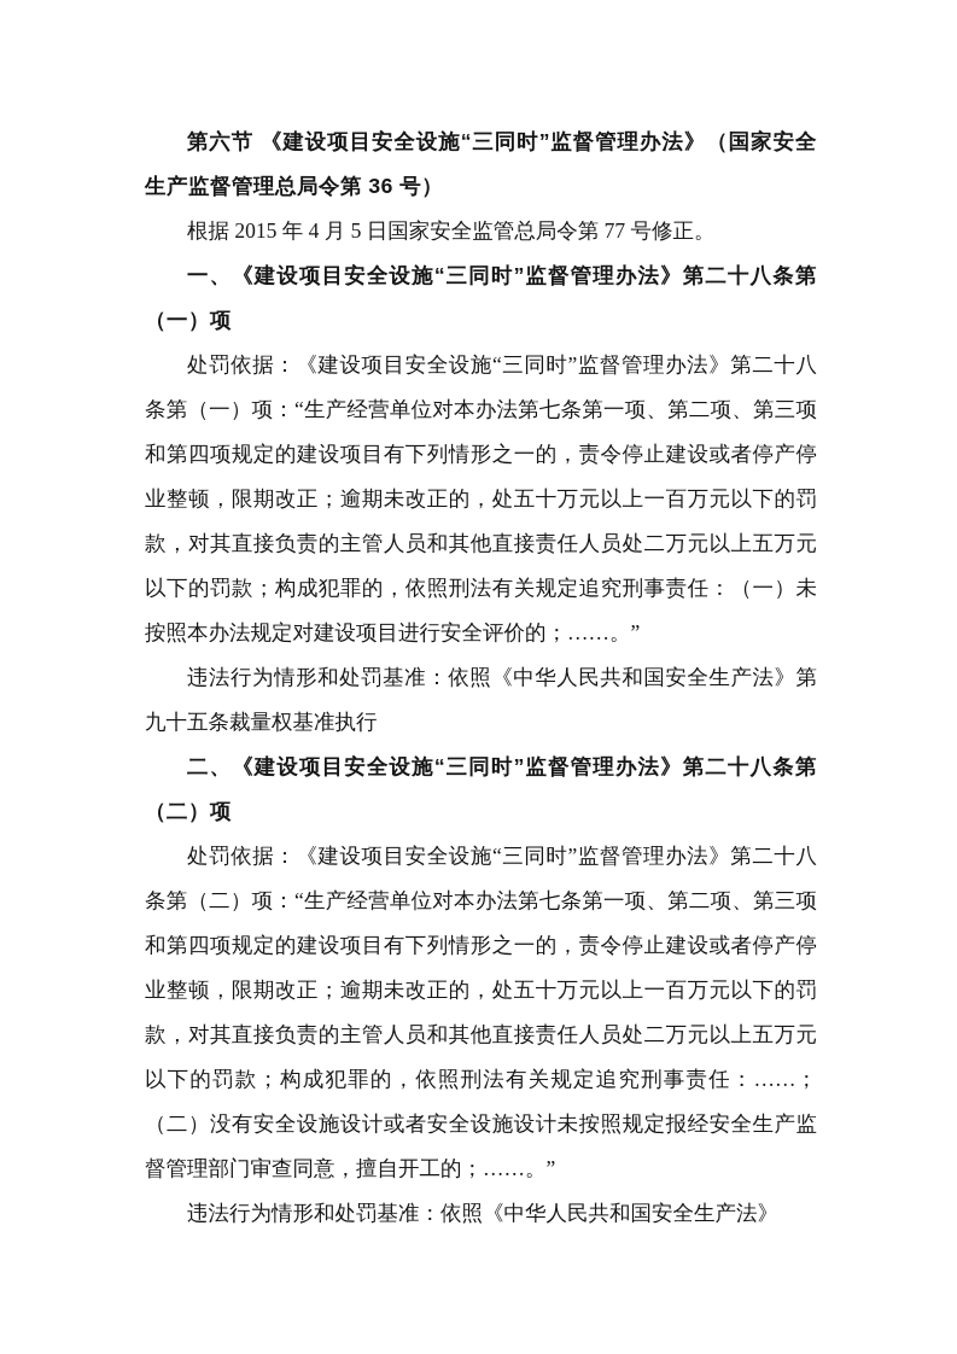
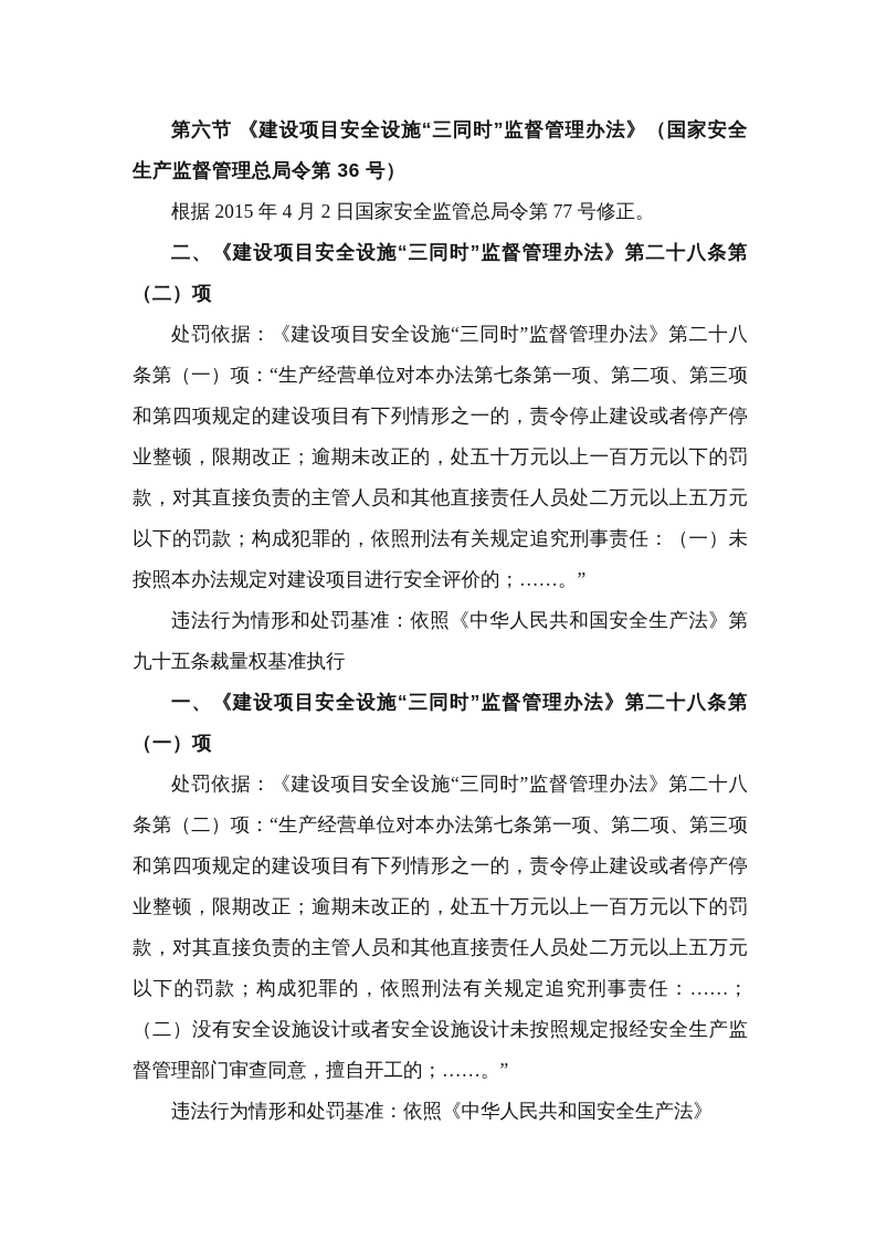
  第六节 《建设项目安全设施“三同时”监督管理办法》（国家安全生产监督管理总局令第 36 号）
- 根据 2015 年 4 月 5 日国家安全监管总局令第 77 号修正。
+ 根据 2015 年 4 月 2 日国家安全监管总局令第 77 号修正。
- 一、《建设项目安全设施“三同时”监督管理办法》第二十八条第（一）项
+ 二、《建设项目安全设施“三同时”监督管理办法》第二十八条第（二）项
  处罚依据：《建设项目安全设施“三同时”监督管理办法》第二十八条第（一）项：“生产经营单位对本办法第七条第一项、第二项、第三项和第四项规定的建设项目有下列情形之一的，责令停止建设或者停产停业整顿，限期改正；逾期未改正的，处五十万元以上一百万元以下的罚款，对其直接负责的主管人员和其他直接责任人员处二万元以上五万元以下的罚款；构成犯罪的，依照刑法有关规定追究刑事责任：（一）未按照本办法规定对建设项目进行安全评价的；……。”
  违法行为情形和处罚基准：依照《中华人民共和国安全生产法》第九十五条裁量权基准执行
- 二、《建设项目安全设施“三同时”监督管理办法》第二十八条第（二）项
+ 一、《建设项目安全设施“三同时”监督管理办法》第二十八条第（一）项
  处罚依据：《建设项目安全设施“三同时”监督管理办法》第二十八条第（二）项：“生产经营单位对本办法第七条第一项、第二项、第三项和第四项规定的建设项目有下列情形之一的，责令停止建设或者停产停业整顿，限期改正；逾期未改正的，处五十万元以上一百万元以下的罚款，对其直接负责的主管人员和其他直接责任人员处二万元以上五万元以下的罚款；构成犯罪的，依照刑法有关规定追究刑事责任：……；（二）没有安全设施设计或者安全设施设计未按照规定报经安全生产监督管理部门审查同意，擅自开工的；……。”
  违法行为情形和处罚基准：依照《中华人民共和国安全生产法》
